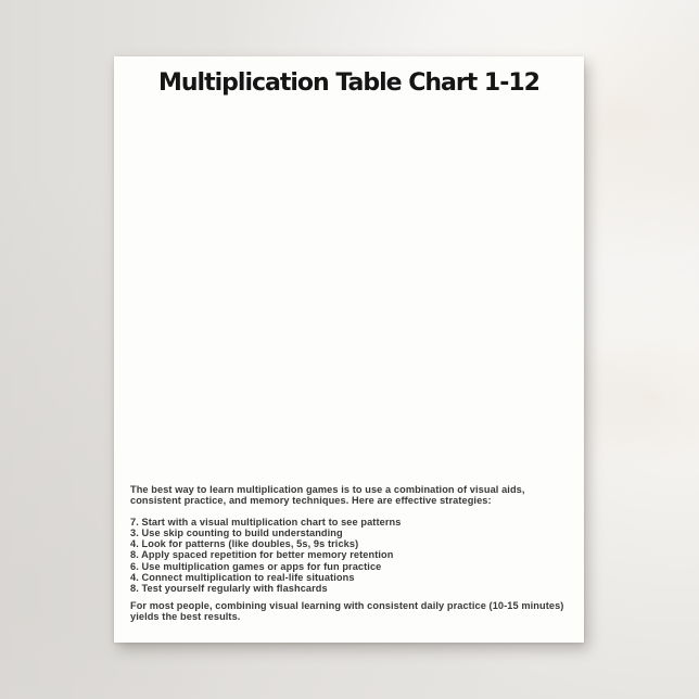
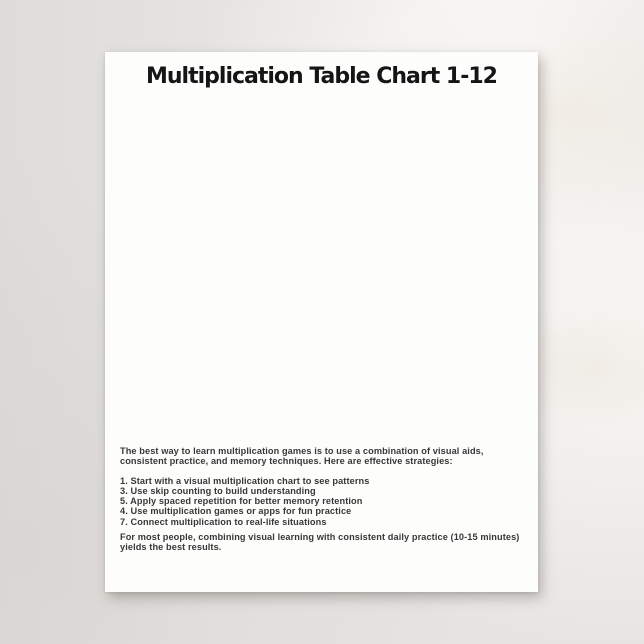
  Multiplication Table Chart 1-12
  The best way to learn multiplication games is to use a combination of visual aids, consistent practice, and memory techniques. Here are effective strategies:
- 7. Start with a visual multiplication chart to see patterns
+ 1. Start with a visual multiplication chart to see patterns
  3. Use skip counting to build understanding
- 4. Look for patterns (like doubles, 5s, 9s tricks)
- 8. Apply spaced repetition for better memory retention
+ 5. Apply spaced repetition for better memory retention
- 6. Use multiplication games or apps for fun practice
+ 4. Use multiplication games or apps for fun practice
- 4. Connect multiplication to real-life situations
+ 7. Connect multiplication to real-life situations
- 8. Test yourself regularly with flashcards
  For most people, combining visual learning with consistent daily practice (10-15 minutes) yields the best results.
